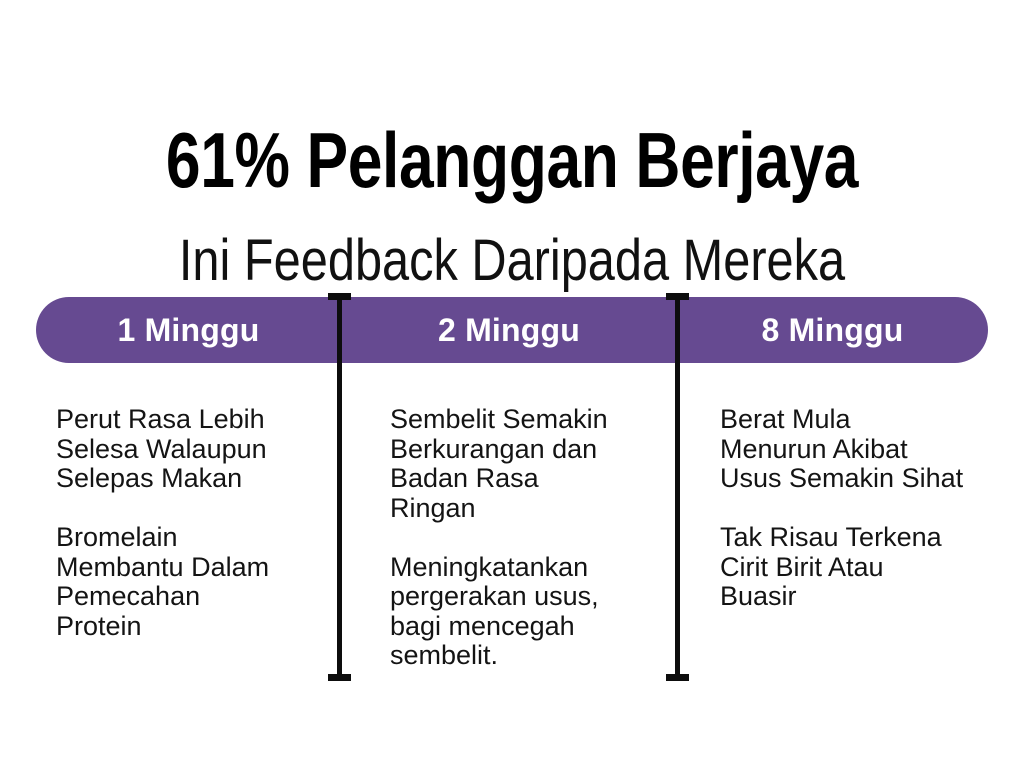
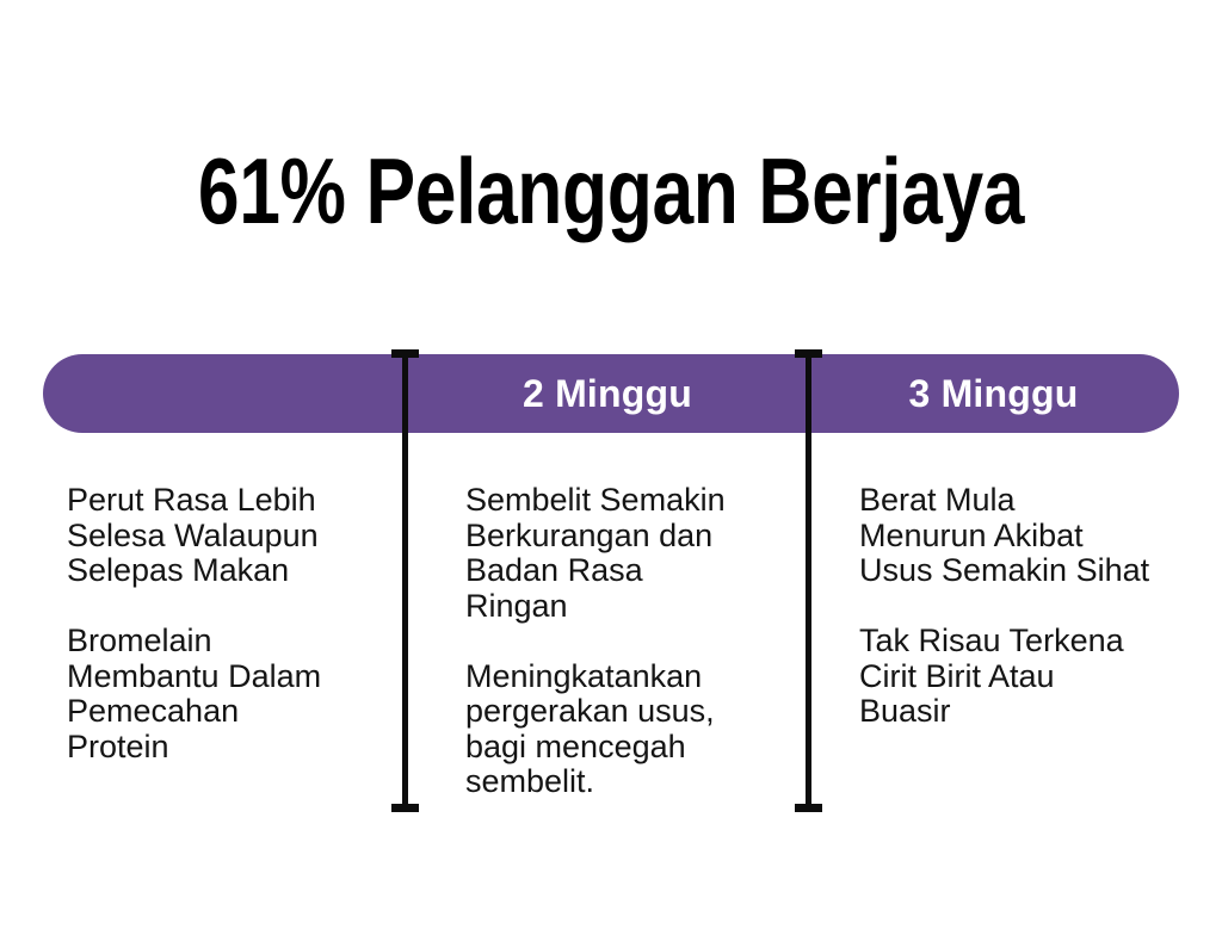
  61% Pelanggan Berjaya
- Ini Feedback Daripada Mereka
- 1 Minggu
  2 Minggu
- 8 Minggu
+ 3 Minggu
  Perut Rasa Lebih
  Selesa Walaupun
  Selepas Makan
  Bromelain
  Membantu Dalam
  Pemecahan
  Protein
  Sembelit Semakin
  Berkurangan dan
  Badan Rasa
  Ringan
  Meningkatankan
  pergerakan usus,
  bagi mencegah
  sembelit.
  Berat Mula
  Menurun Akibat
  Usus Semakin Sihat
  Tak Risau Terkena
  Cirit Birit Atau
  Buasir
